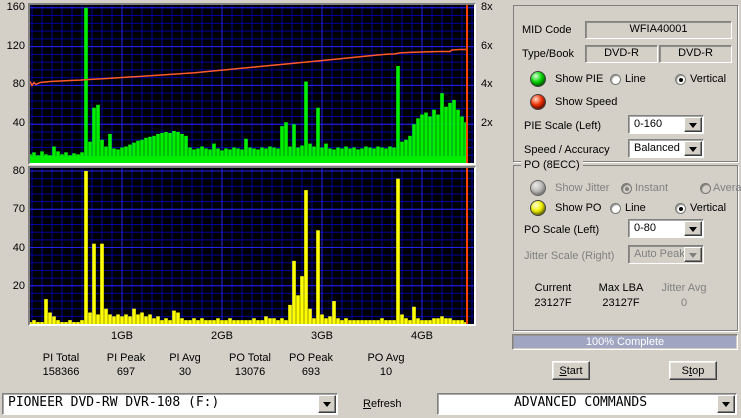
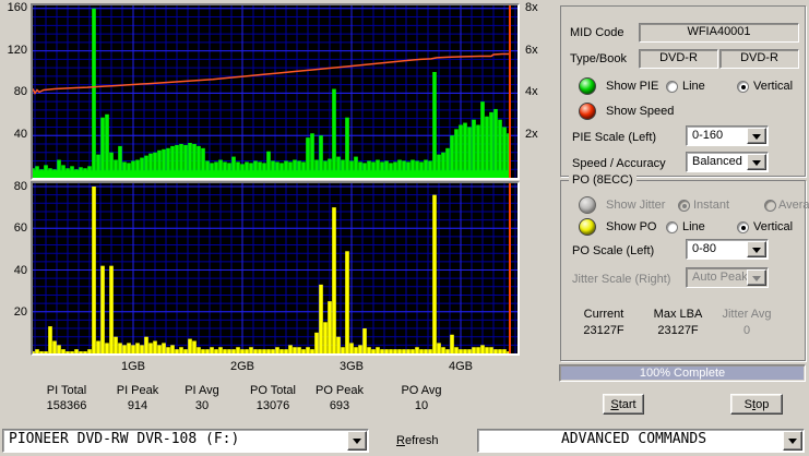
  PI Total
  158366
  PI Peak
- 697
+ 914
  PI Avg
  30
  PO Total
  13076
  PO Peak
  693
  PO Avg
  10
  MID Code
  WFIA40001
  Type/Book
  DVD-R
  DVD-R
  Show PIE
  Line
  Vertical
  Show Speed
  PIE Scale (Left)
  0-160
  Speed / Accuracy
  Balanced
  PO (8ECC)
  Show Jitter
  Instant
  Avera
  Show PO
  Line
  Vertical
  PO Scale (Left)
  0-80
  Jitter Scale (Right)
  Auto Peak
  Current
  Max LBA
  Jitter Avg
  23127F
  23127F
  0
  100% Complete
  Start
  Stop
  PIONEER DVD-RW DVR-108 (F:)
  Refresh
  ADVANCED COMMANDS
  160
  120
  80
  40
  8x
  6x
  4x
  2x
  80
- 70
+ 60
  40
  20
  1GB
  2GB
  3GB
  4GB
